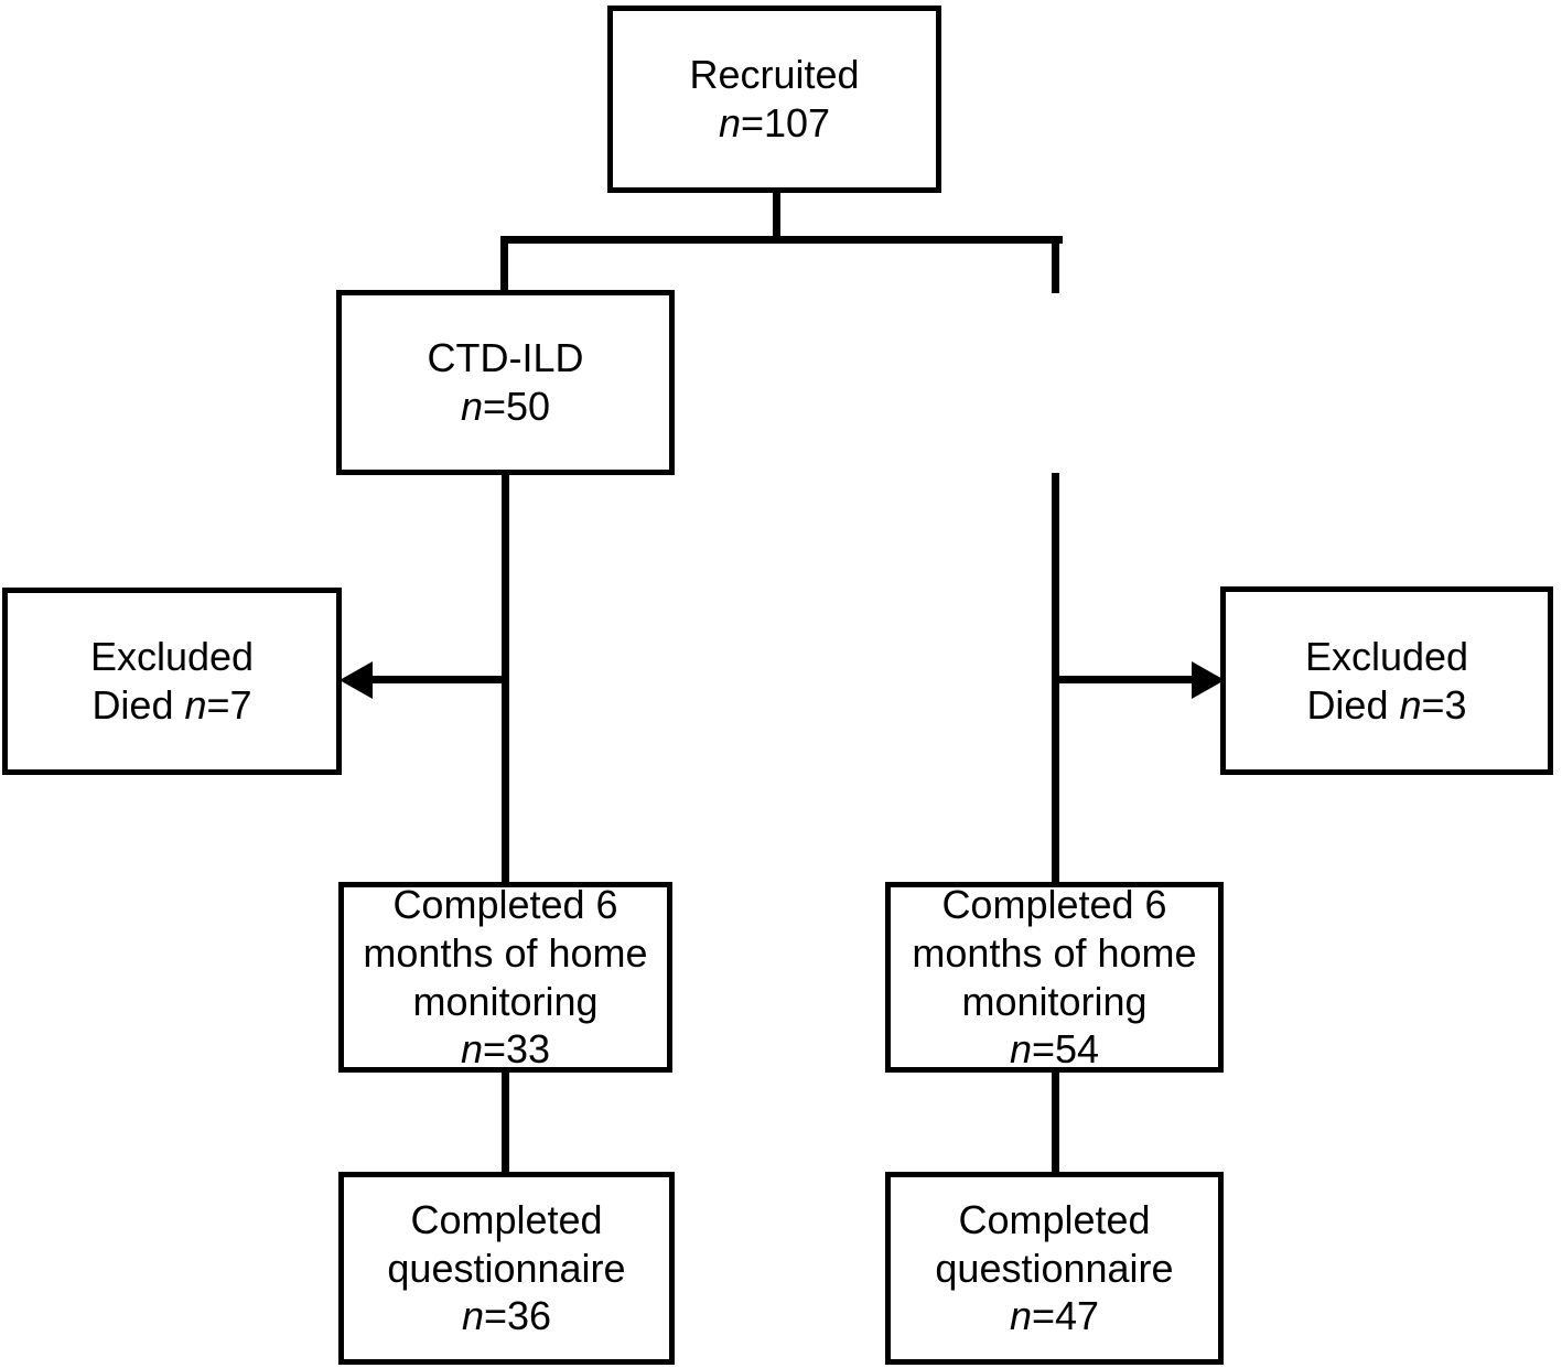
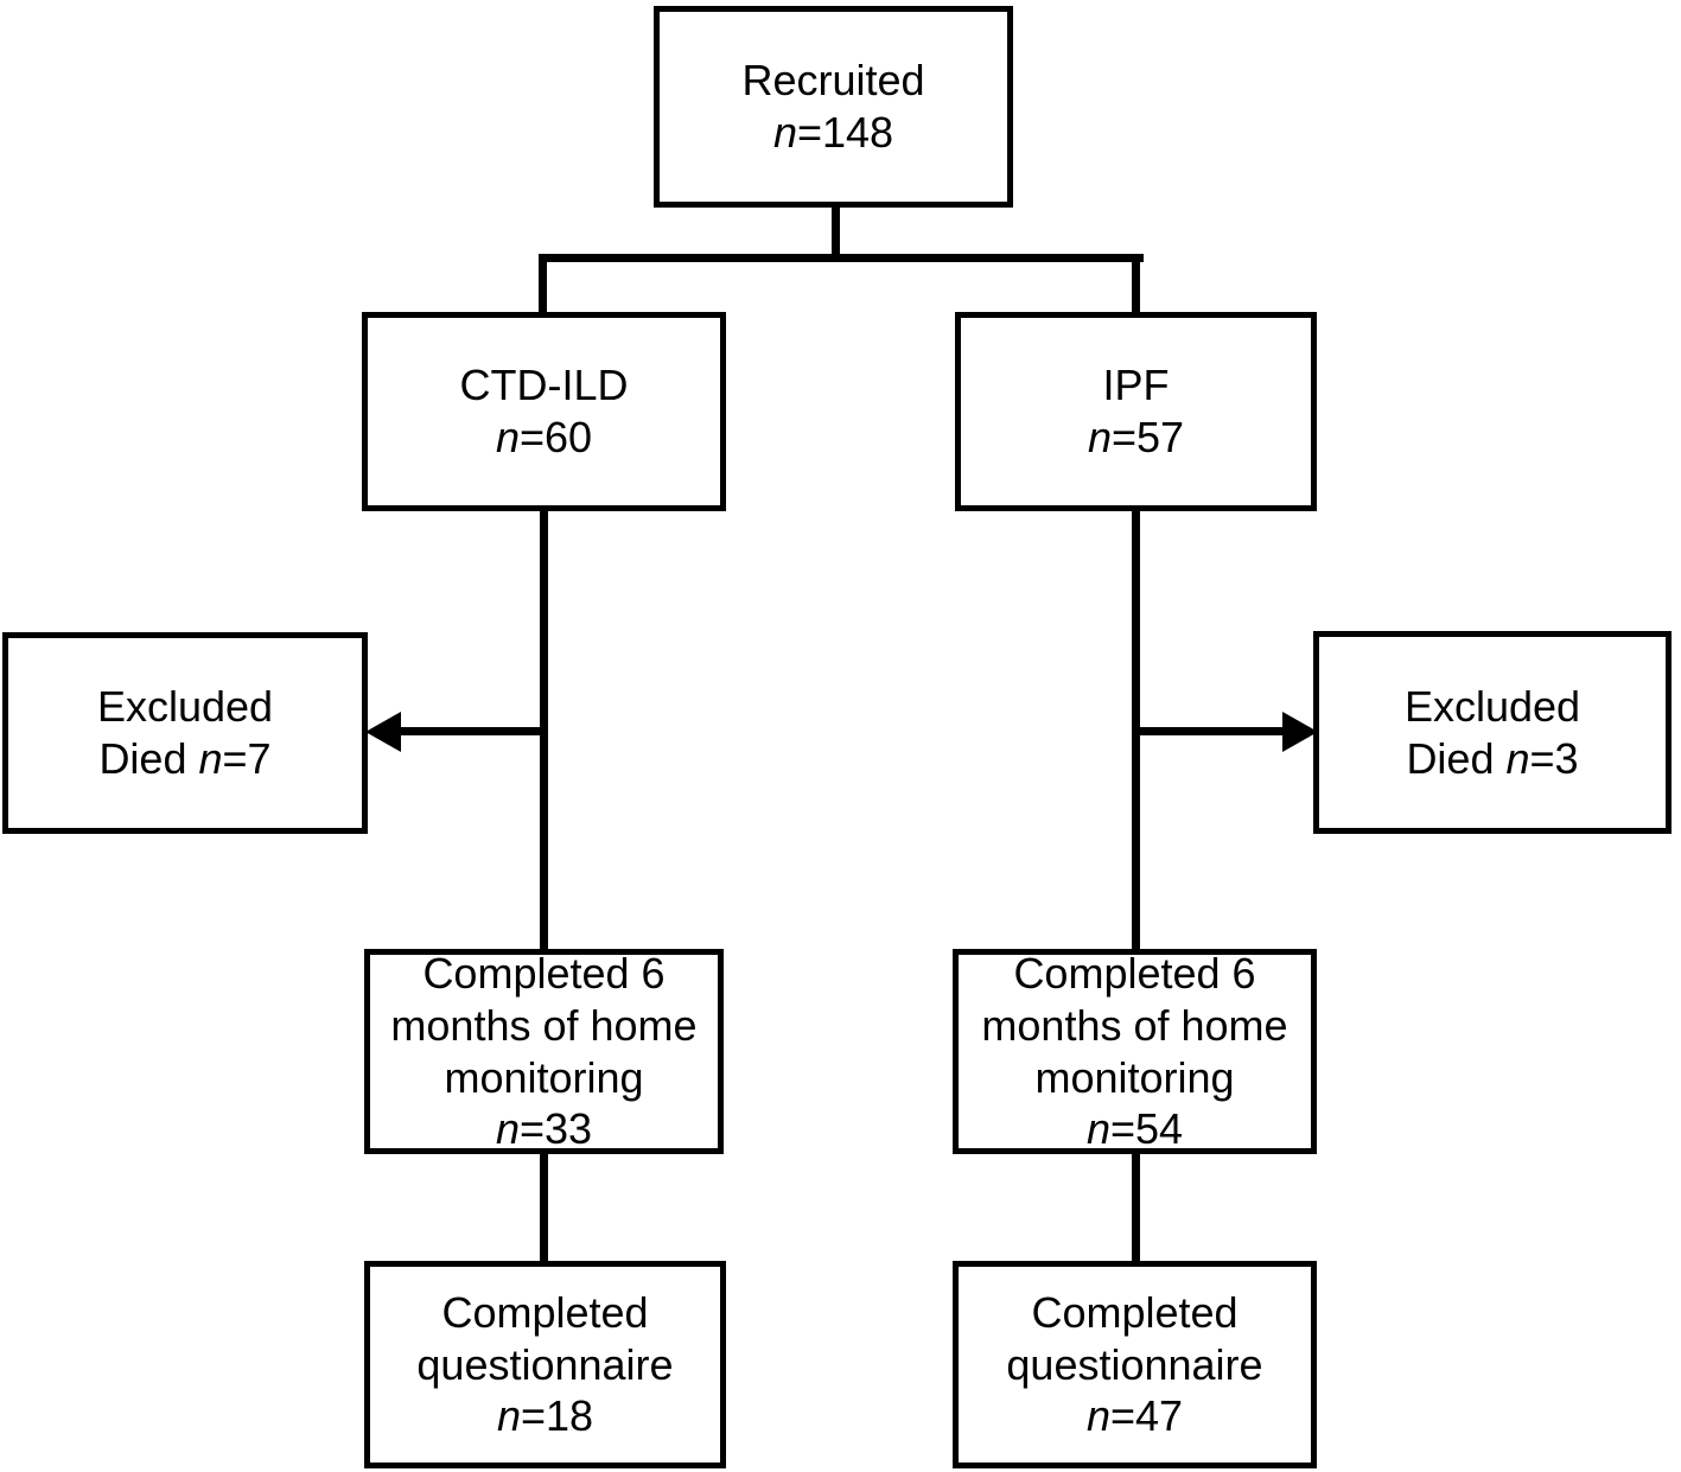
  Recruited
- n=107
+ n=148
  CTD-ILD
- n=50
+ n=60
+ IPF
+ n=57
  Excluded
  Died n=7
  Excluded
  Died n=3
  Completed 6
  months of home
  monitoring
  n=33
  Completed 6
  months of home
  monitoring
  n=54
  Completed
  questionnaire
- n=36
+ n=18
  Completed
  questionnaire
  n=47
